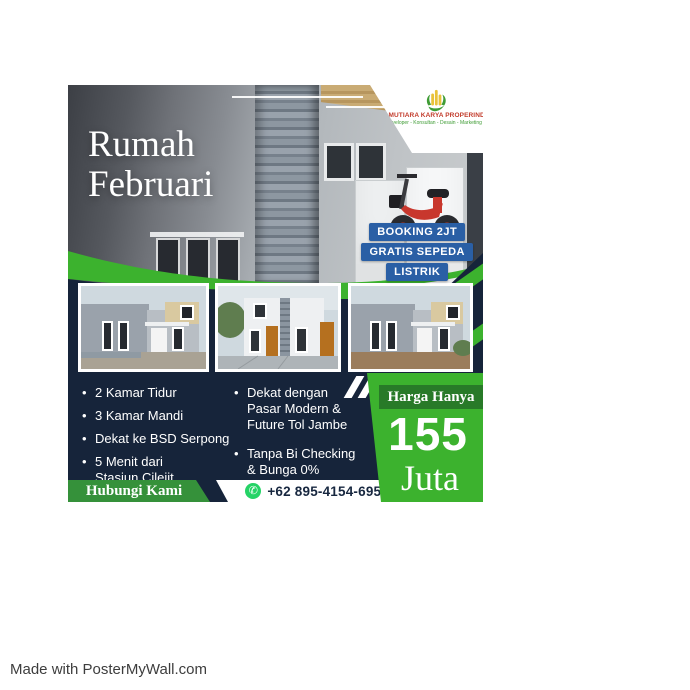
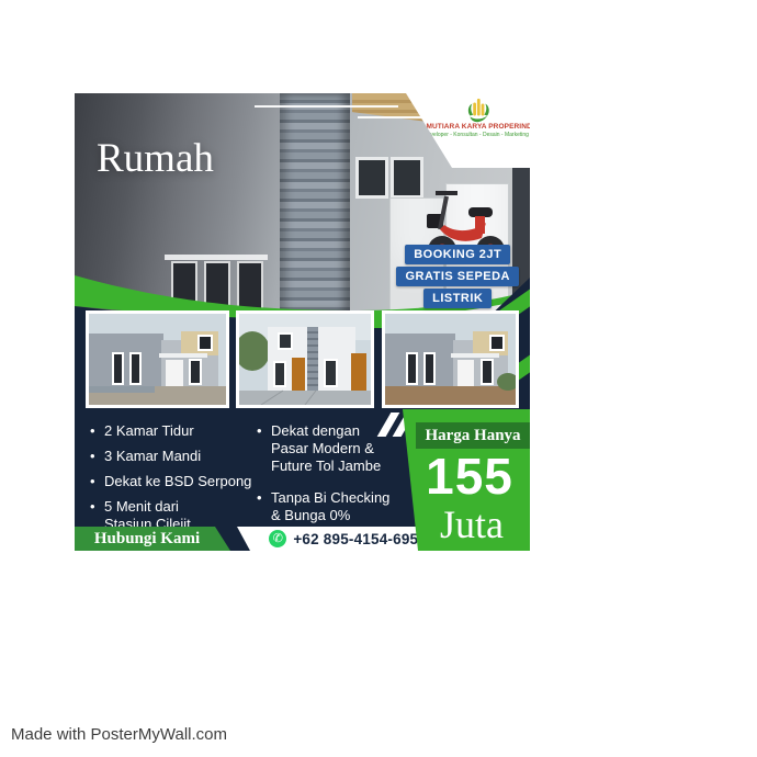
  Rumah
- Februari
  BOOKING 2JT
  GRATIS SEPEDA
  LISTRIK
  •
  2 Kamar Tidur
  •
  3 Kamar Mandi
  •
  Dekat ke BSD Serpong
  •
  5 Menit dari
  Stasiun Cilejit
  •
  Dekat dengan
  Pasar Modern &
  Future Tol Jambe
  •
  Tanpa Bi Checking
  & Bunga 0%
  Hubungi Kami
  ✆
  +62 895-4154-695
  Harga Hanya
  155
  Juta
  Made with PosterMyWall.com
